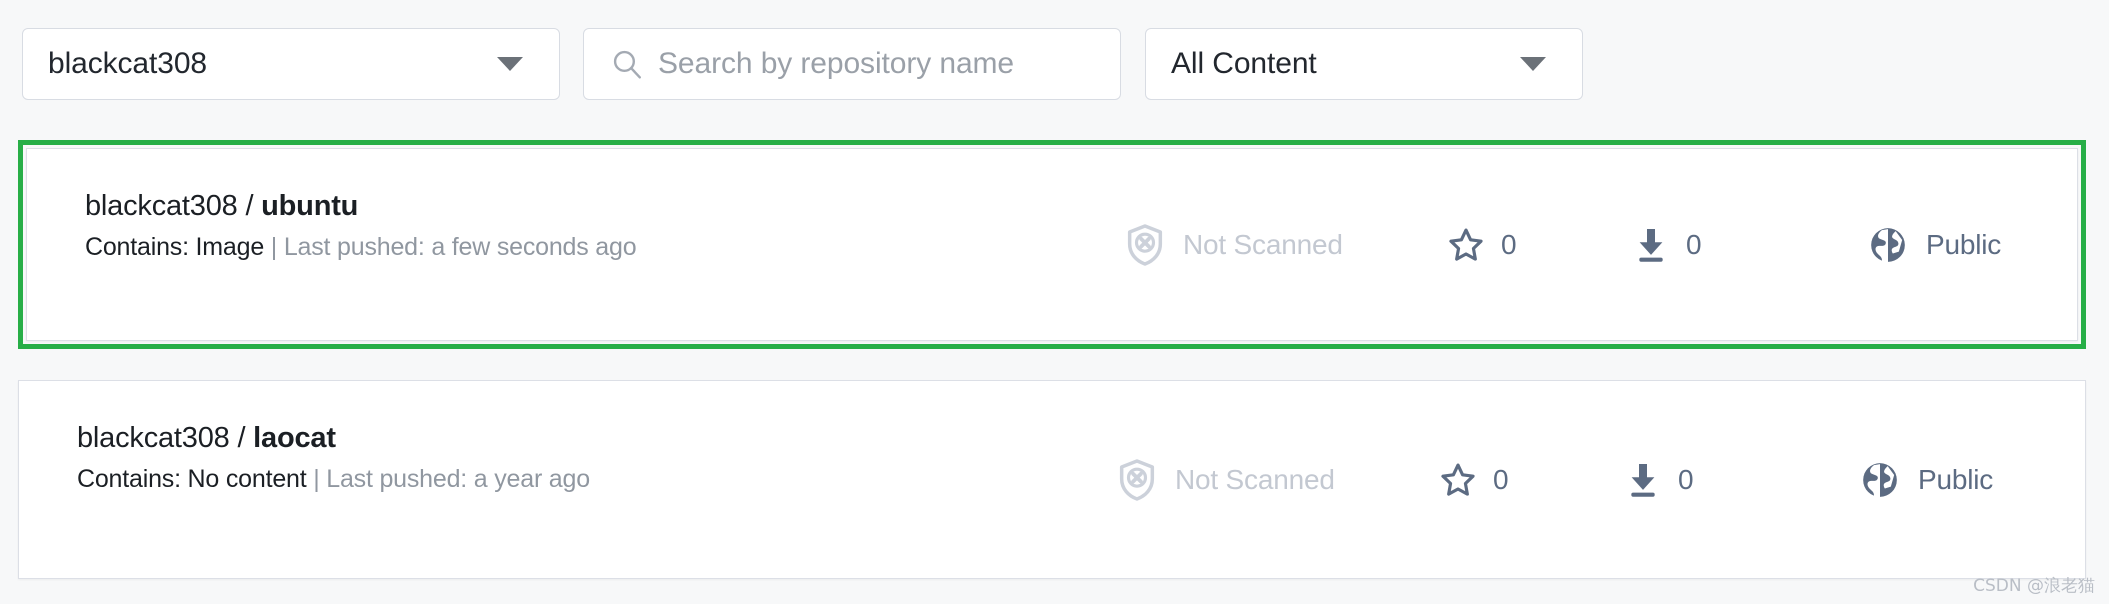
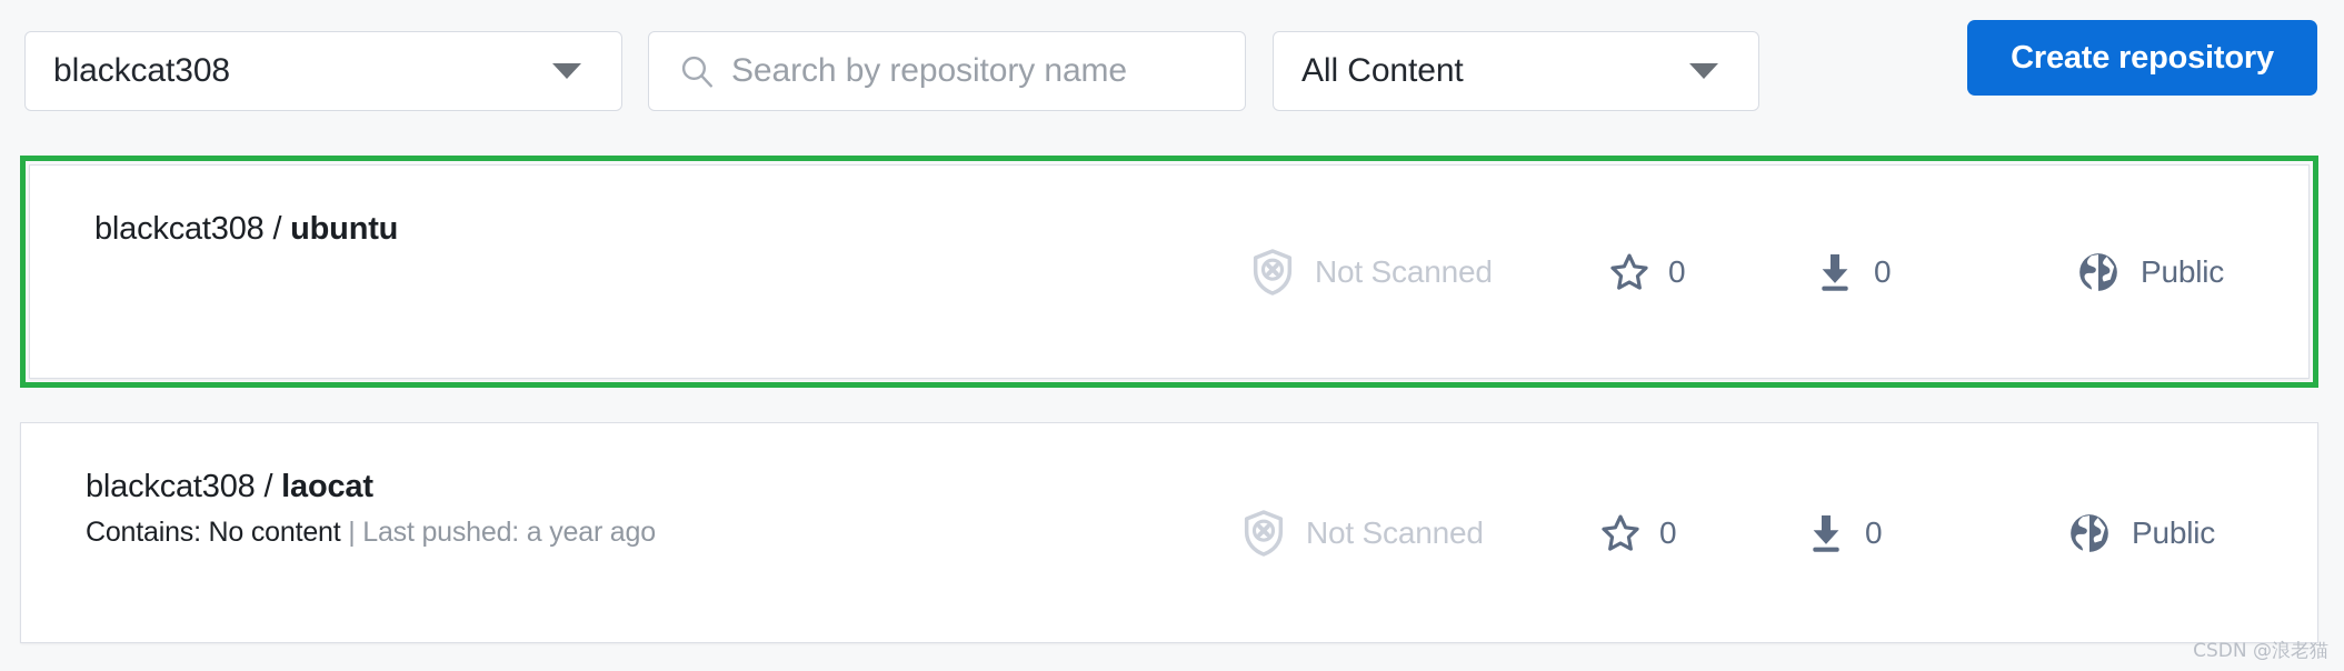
  blackcat308
  Search by repository name
  All Content
+ Create repository
  blackcat308 / ubuntu
- Contains: Image | Last pushed: a few seconds ago
  Not Scanned
  0
  0
  Public
  blackcat308 / laocat
  Contains: No content | Last pushed: a year ago
  Not Scanned
  0
  0
  Public
  CSDN @浪老猫
